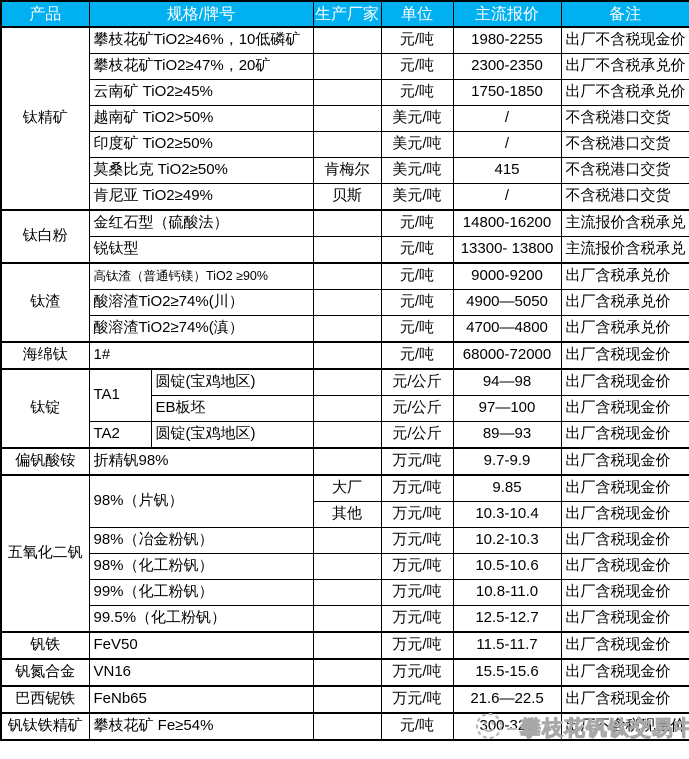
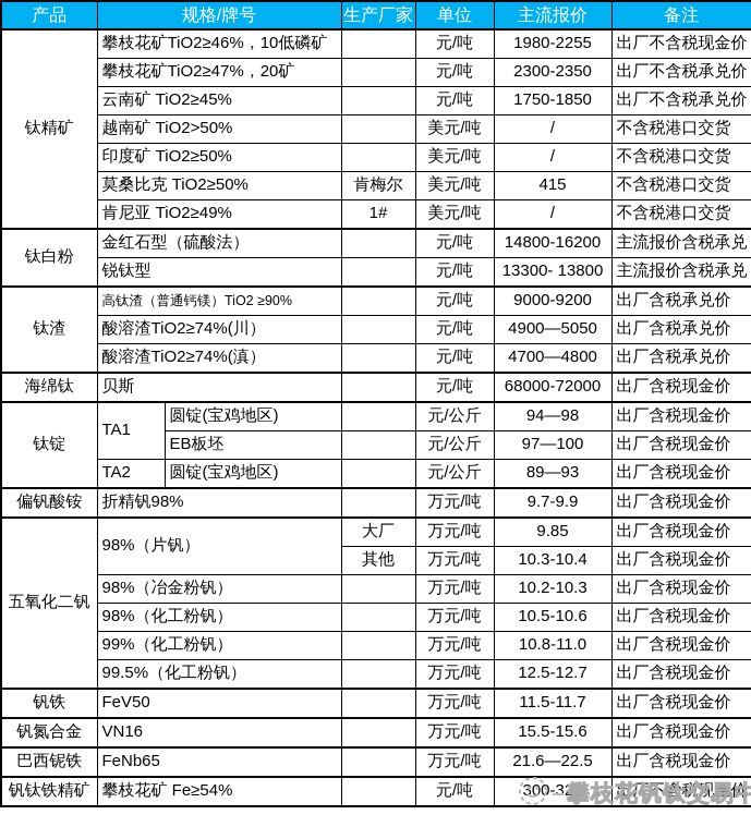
  产品	规格/牌号	生产厂家	单位	主流报价	备注
  钛精矿	攀枝花矿TiO2≥46%，10低磷矿		元/吨	1980-2255	出厂不含税现金价
  攀枝花矿TiO2≥47%，20矿		元/吨	2300-2350	出厂不含税承兑价
  云南矿 TiO2≥45%		元/吨	1750-1850	出厂不含税承兑价
  越南矿 TiO2>50%		美元/吨	/	不含税港口交货
  印度矿 TiO2≥50%		美元/吨	/	不含税港口交货
  莫桑比克 TiO2≥50%	肯梅尔	美元/吨	415	不含税港口交货
- 肯尼亚 TiO2≥49%	贝斯	美元/吨	/	不含税港口交货
+ 肯尼亚 TiO2≥49%	1#	美元/吨	/	不含税港口交货
  钛白粉	金红石型（硫酸法）		元/吨	14800-16200	主流报价含税承兑
  锐钛型		元/吨	13300- 13800	主流报价含税承兑
  钛渣	高钛渣（普通钙镁）TiO2 ≥90%		元/吨	9000-9200	出厂含税承兑价
  酸溶渣TiO2≥74%(川）		元/吨	4900—5050	出厂含税承兑价
  酸溶渣TiO2≥74%(滇）		元/吨	4700—4800	出厂含税承兑价
- 海绵钛	1#		元/吨	68000-72000	出厂含税现金价
+ 海绵钛	贝斯		元/吨	68000-72000	出厂含税现金价
  钛锭	TA1	圆锭(宝鸡地区)		元/公斤	94—98	出厂含税现金价
  EB板坯		元/公斤	97—100	出厂含税现金价
  TA2	圆锭(宝鸡地区)		元/公斤	89—93	出厂含税现金价
  偏钒酸铵	折精钒98%		万元/吨	9.7-9.9	出厂含税现金价
  五氧化二钒	98%（片钒）	大厂	万元/吨	9.85	出厂含税现金价
  其他	万元/吨	10.3-10.4	出厂含税现金价
  98%（冶金粉钒）		万元/吨	10.2-10.3	出厂含税现金价
  98%（化工粉钒）		万元/吨	10.5-10.6	出厂含税现金价
  99%（化工粉钒）		万元/吨	10.8-11.0	出厂含税现金价
  99.5%（化工粉钒）		万元/吨	12.5-12.7	出厂含税现金价
  钒铁	FeV50		万元/吨	11.5-11.7	出厂含税现金价
  钒氮合金	VN16		万元/吨	15.5-15.6	出厂含税现金价
  巴西铌铁	FeNb65		万元/吨	21.6—22.5	出厂含税现金价
  钒钛铁精矿	攀枝花矿 Fe≥54%		元/吨	300-320	出厂不含税现金价
  攀枝花钒钛交易中
